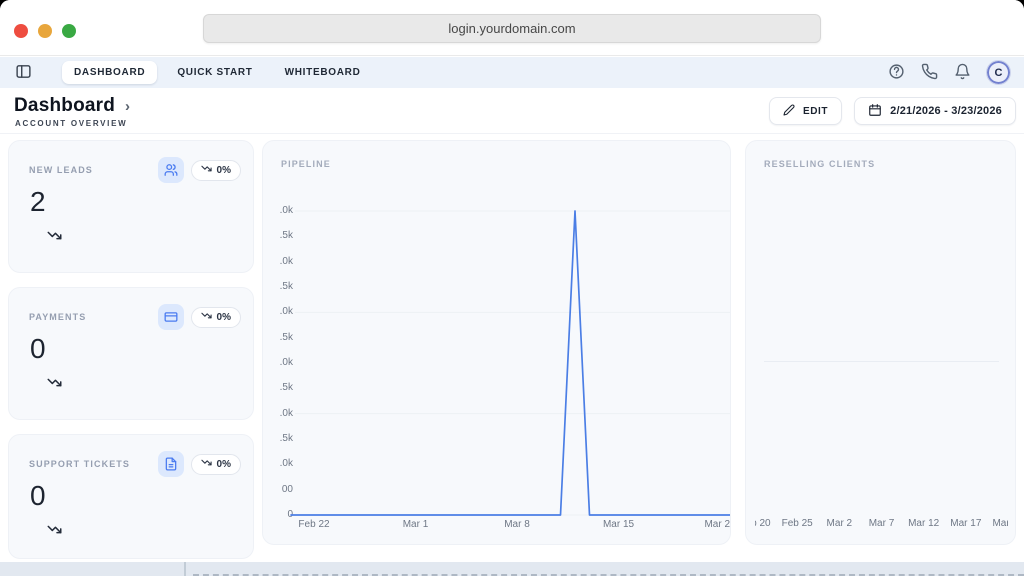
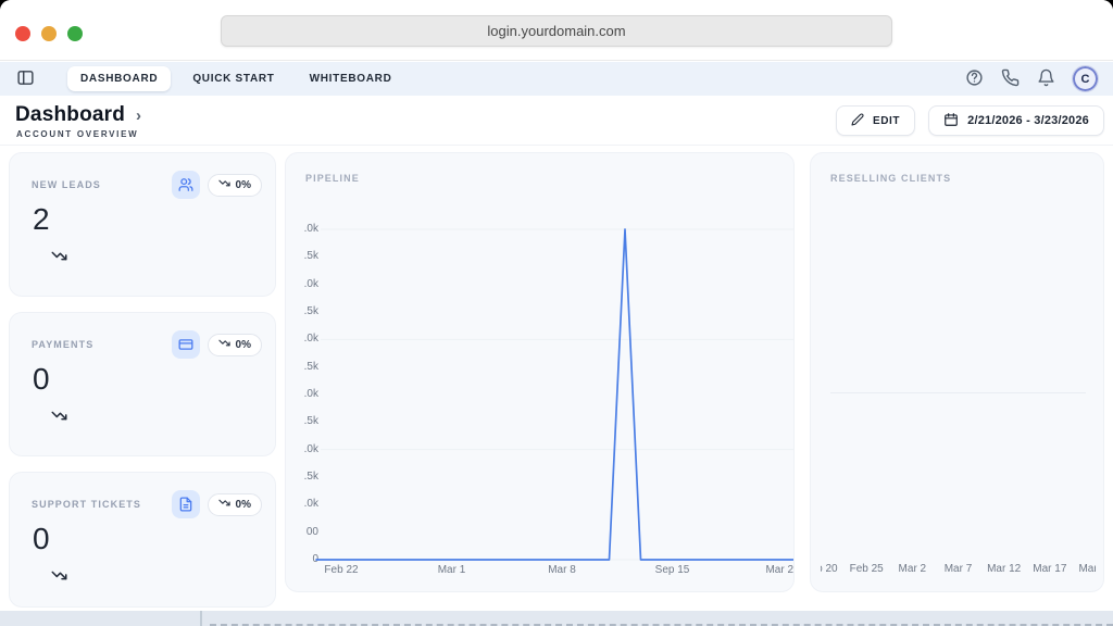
  login.yourdomain.com
  DASHBOARD
  QUICK START
  WHITEBOARD
  C
  Dashboard
  ›
  ACCOUNT OVERVIEW
  EDIT
  2/21/2026 - 3/23/2026
  NEW LEADS
  0%
  2
  PAYMENTS
  0%
  0
  SUPPORT TICKETS
  0%
  0
  PIPELINE
  0
  00
  .0k
  .5k
  .0k
  .5k
  .0k
  .5k
  .0k
  .5k
  .0k
  .5k
  .0k
  Feb 22
  Mar 1
  Mar 8
- Mar 15
+ Sep 15
  Mar 2
  RESELLING CLIENTS
  Feb 25
  Mar 2
  Mar 7
  Mar 12
  Mar 17
